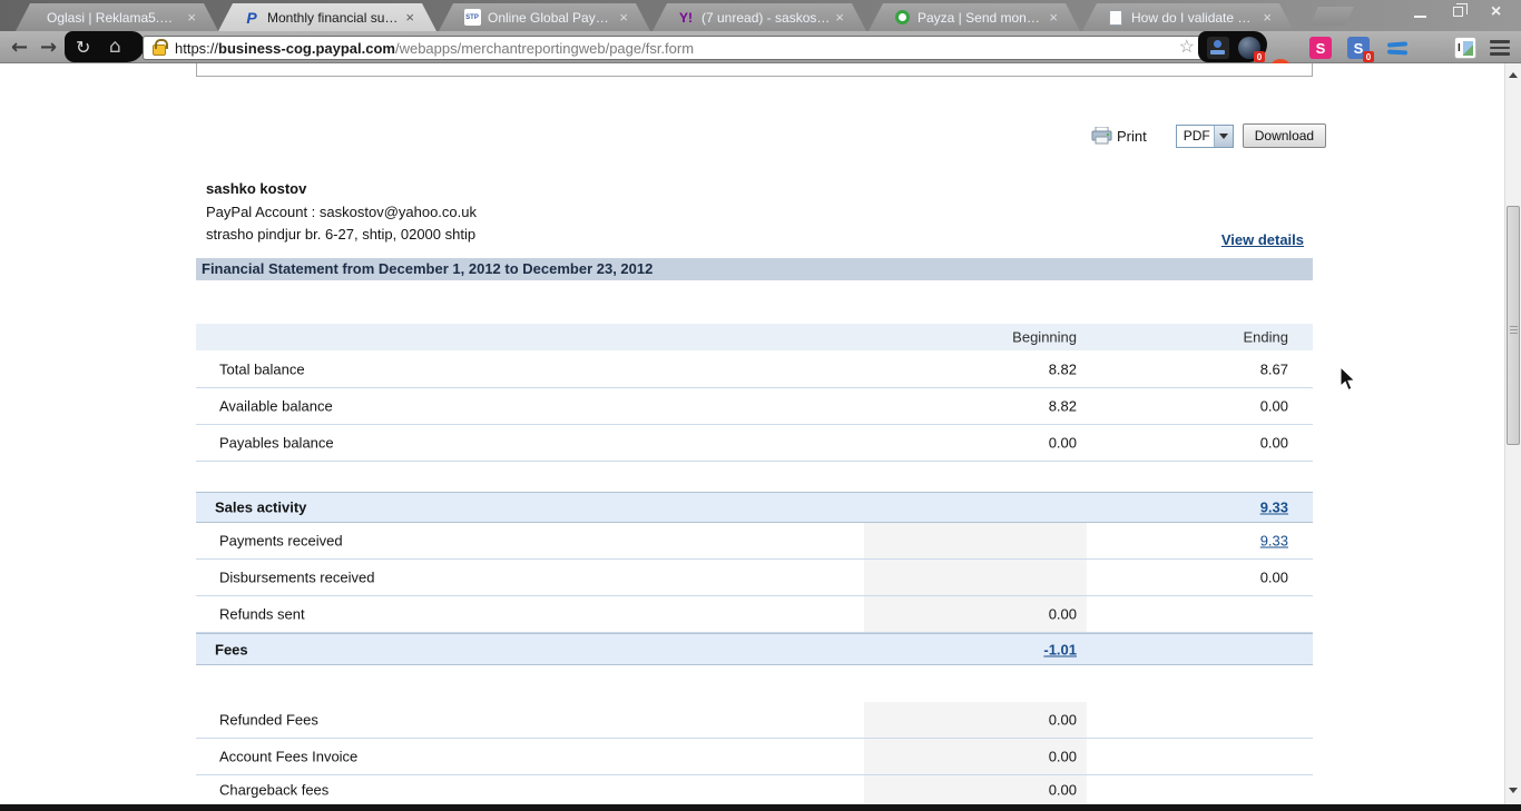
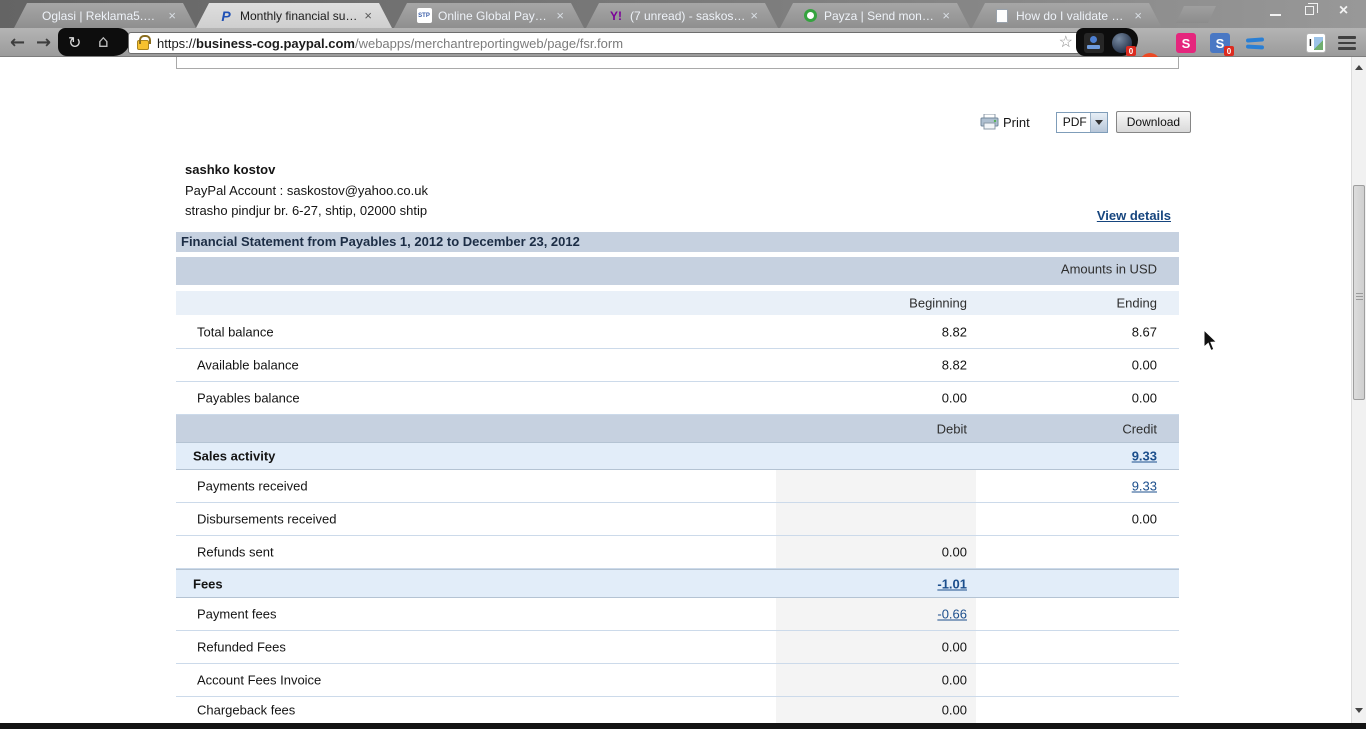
  Oglasi | Reklama5.mk |
  ×
  P
  Monthly financial summ
  ×
  Online Global Payme
  ×
  Y!
  (7 unread) - saskostov
  ×
  Payza | Send money,
  ×
  How do I validate my
  ×
  ×
  ←
  →
  ↻
  ⌂
  https://business-cog.paypal.com/webapps/merchantreportingweb/page/fsr.form
  ☆
  0
  S
  S
  0
  I
  Print
  PDF
  Download
  sashko kostov
  PayPal Account : saskostov@yahoo.co.uk
  strasho pindjur br. 6-27, shtip, 02000 shtip
  View details
- Financial Statement from December 1, 2012 to December 23, 2012
+ Financial Statement from Payables 1, 2012 to December 23, 2012
+ Amounts in USD
  Beginning
  Ending
  Total balance
  8.82
  8.67
  Available balance
  8.82
  0.00
  Payables balance
  0.00
  0.00
+ Debit
+ Credit
  Sales activity
  9.33
  Payments received
  9.33
  Disbursements received
  0.00
  Refunds sent
  0.00
  Fees
  -1.01
+ Payment fees
+ -0.66
  Refunded Fees
  0.00
  Account Fees Invoice
  0.00
  Chargeback fees
  0.00
